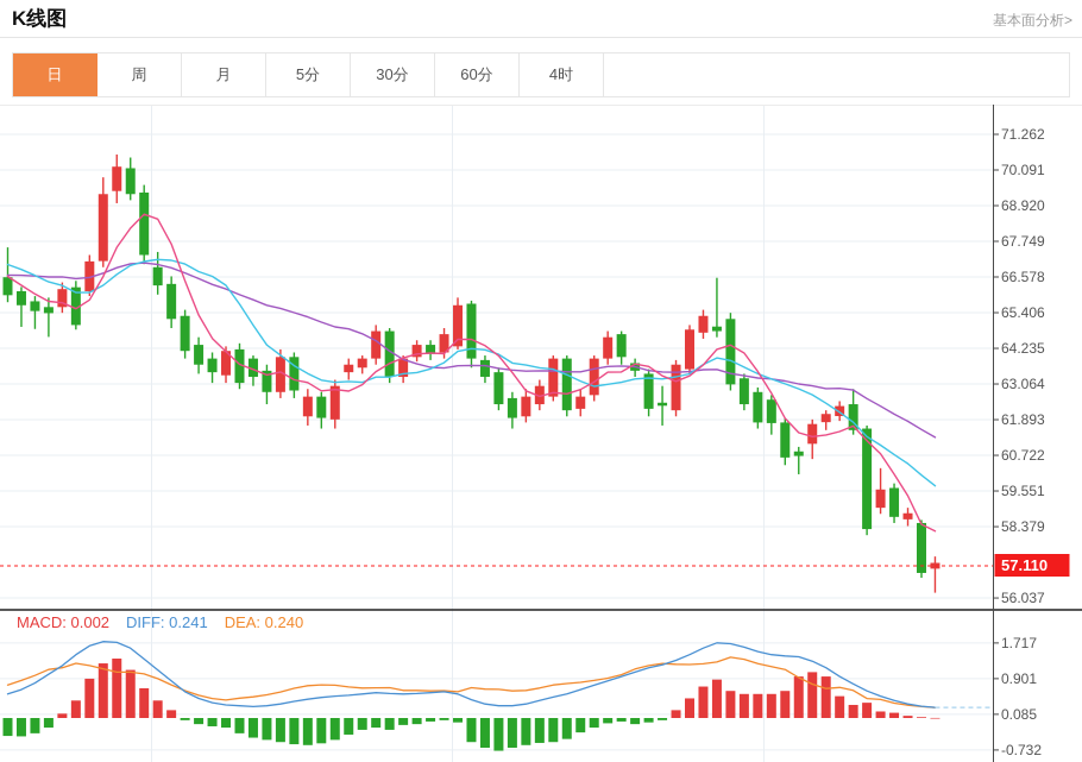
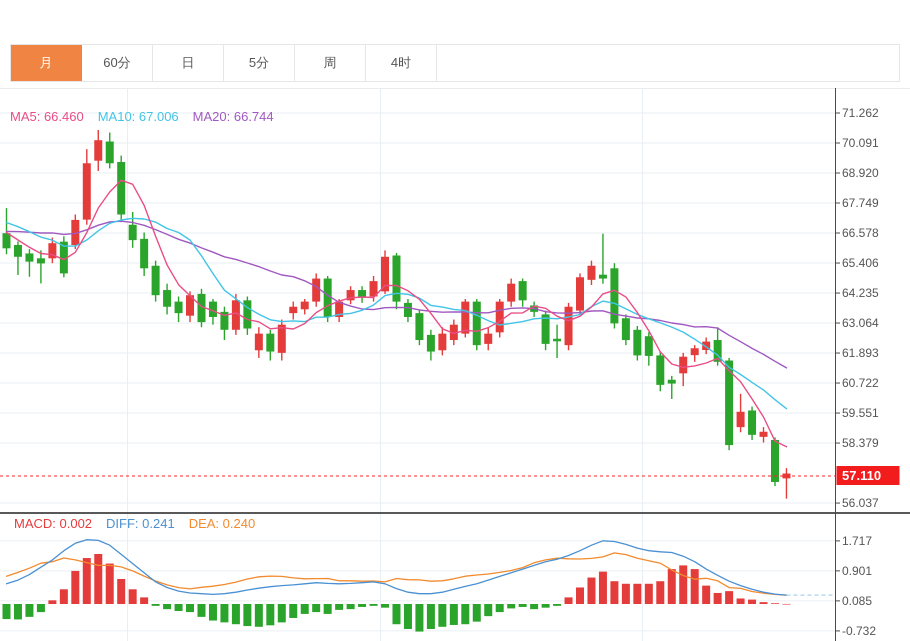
- K线图
- 基本面分析>
- 日
+ 月
- 周
+ 60分
- 月
+ 日
  5分
- 30分
- 60分
+ 周
  4时
  71.262
  70.091
  68.920
  67.749
  66.578
  65.406
  64.235
  63.064
  61.893
  60.722
  59.551
  58.379
  56.037
  1.717
  0.901
  0.085
  -0.732
  57.110
+ MA5: 66.460 MA10: 67.006 MA20: 66.744
  MACD: 0.002 DIFF: 0.241 DEA: 0.240
